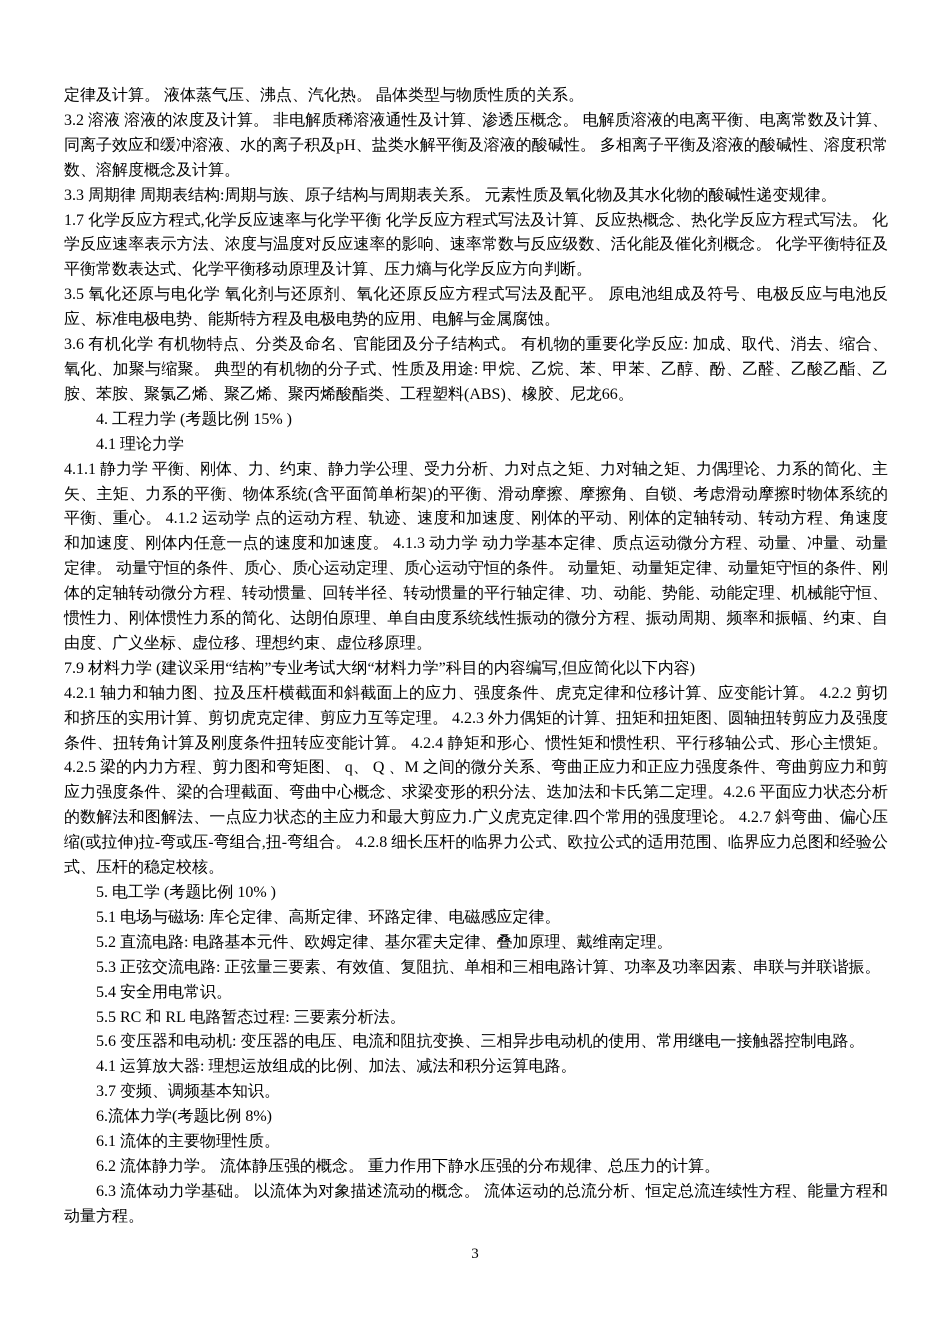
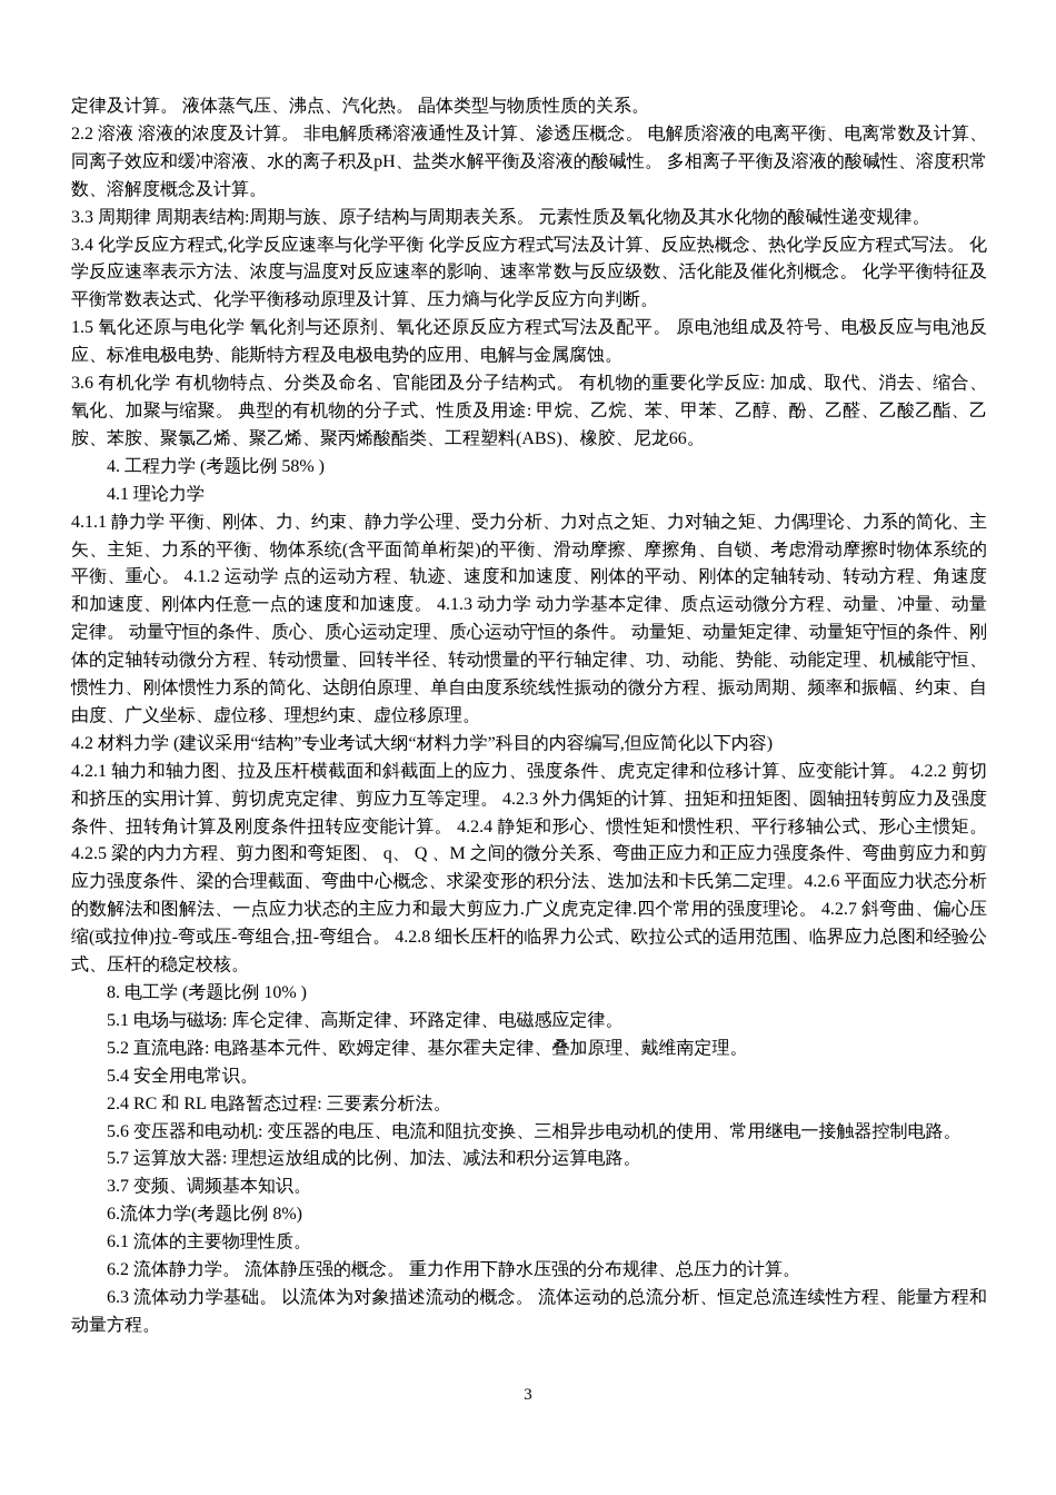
  定律及计算。 液体蒸气压、沸点、汽化热。 晶体类型与物质性质的关系。
- 3.2 溶液 溶液的浓度及计算。 非电解质稀溶液通性及计算、渗透压概念。 电解质溶液的电离平衡、电离常数及计算、同离子效应和缓冲溶液、水的离子积及pH、盐类水解平衡及溶液的酸碱性。 多相离子平衡及溶液的酸碱性、溶度积常数、溶解度概念及计算。
+ 2.2 溶液 溶液的浓度及计算。 非电解质稀溶液通性及计算、渗透压概念。 电解质溶液的电离平衡、电离常数及计算、同离子效应和缓冲溶液、水的离子积及pH、盐类水解平衡及溶液的酸碱性。 多相离子平衡及溶液的酸碱性、溶度积常数、溶解度概念及计算。
  3.3 周期律 周期表结构:周期与族、原子结构与周期表关系。 元素性质及氧化物及其水化物的酸碱性递变规律。
- 1.7 化学反应方程式,化学反应速率与化学平衡 化学反应方程式写法及计算、反应热概念、热化学反应方程式写法。 化学反应速率表示方法、浓度与温度对反应速率的影响、速率常数与反应级数、活化能及催化剂概念。 化学平衡特征及平衡常数表达式、化学平衡移动原理及计算、压力熵与化学反应方向判断。
+ 3.4 化学反应方程式,化学反应速率与化学平衡 化学反应方程式写法及计算、反应热概念、热化学反应方程式写法。 化学反应速率表示方法、浓度与温度对反应速率的影响、速率常数与反应级数、活化能及催化剂概念。 化学平衡特征及平衡常数表达式、化学平衡移动原理及计算、压力熵与化学反应方向判断。
- 3.5 氧化还原与电化学 氧化剂与还原剂、氧化还原反应方程式写法及配平。 原电池组成及符号、电极反应与电池反应、标准电极电势、能斯特方程及电极电势的应用、电解与金属腐蚀。
+ 1.5 氧化还原与电化学 氧化剂与还原剂、氧化还原反应方程式写法及配平。 原电池组成及符号、电极反应与电池反应、标准电极电势、能斯特方程及电极电势的应用、电解与金属腐蚀。
  3.6 有机化学 有机物特点、分类及命名、官能团及分子结构式。 有机物的重要化学反应: 加成、取代、消去、缩合、氧化、加聚与缩聚。 典型的有机物的分子式、性质及用途: 甲烷、乙烷、苯、甲苯、乙醇、酚、乙醛、乙酸乙酯、乙胺、苯胺、聚氯乙烯、聚乙烯、聚丙烯酸酯类、工程塑料(ABS)、橡胶、尼龙66。
- 4. 工程力学 (考题比例 15% )
+ 4. 工程力学 (考题比例 58% )
  4.1 理论力学
  4.1.1 静力学 平衡、刚体、力、约束、静力学公理、受力分析、力对点之矩、力对轴之矩、力偶理论、力系的简化、主矢、主矩、力系的平衡、物体系统(含平面简单桁架)的平衡、滑动摩擦、摩擦角、自锁、考虑滑动摩擦时物体系统的平衡、重心。 4.1.2 运动学 点的运动方程、轨迹、速度和加速度、刚体的平动、刚体的定轴转动、转动方程、角速度和加速度、刚体内任意一点的速度和加速度。 4.1.3 动力学 动力学基本定律、质点运动微分方程、动量、冲量、动量定律。 动量守恒的条件、质心、质心运动定理、质心运动守恒的条件。 动量矩、动量矩定律、动量矩守恒的条件、刚体的定轴转动微分方程、转动惯量、回转半径、转动惯量的平行轴定律、功、动能、势能、动能定理、机械能守恒、惯性力、刚体惯性力系的简化、达朗伯原理、单自由度系统线性振动的微分方程、振动周期、频率和振幅、约束、自由度、广义坐标、虚位移、理想约束、虚位移原理。
- 7.9 材料力学 (建议采用“结构”专业考试大纲“材料力学”科目的内容编写,但应简化以下内容)
+ 4.2 材料力学 (建议采用“结构”专业考试大纲“材料力学”科目的内容编写,但应简化以下内容)
  4.2.1 轴力和轴力图、拉及压杆横截面和斜截面上的应力、强度条件、虎克定律和位移计算、应变能计算。 4.2.2 剪切和挤压的实用计算、剪切虎克定律、剪应力互等定理。 4.2.3 外力偶矩的计算、扭矩和扭矩图、圆轴扭转剪应力及强度条件、扭转角计算及刚度条件扭转应变能计算。 4.2.4 静矩和形心、惯性矩和惯性积、平行移轴公式、形心主惯矩。 4.2.5 梁的内力方程、剪力图和弯矩图、 q、 Q 、M 之间的微分关系、弯曲正应力和正应力强度条件、弯曲剪应力和剪应力强度条件、梁的合理截面、弯曲中心概念、求梁变形的积分法、迭加法和卡氏第二定理。4.2.6 平面应力状态分析的数解法和图解法、一点应力状态的主应力和最大剪应力.广义虎克定律.四个常用的强度理论。 4.2.7 斜弯曲、偏心压缩(或拉伸)拉-弯或压-弯组合,扭-弯组合。 4.2.8 细长压杆的临界力公式、欧拉公式的适用范围、临界应力总图和经验公式、压杆的稳定校核。
- 5. 电工学 (考题比例 10% )
+ 8. 电工学 (考题比例 10% )
  5.1 电场与磁场: 库仑定律、高斯定律、环路定律、电磁感应定律。
  5.2 直流电路: 电路基本元件、欧姆定律、基尔霍夫定律、叠加原理、戴维南定理。
- 5.3 正弦交流电路: 正弦量三要素、有效值、复阻抗、单相和三相电路计算、功率及功率因素、串联与并联谐振。
  5.4 安全用电常识。
- 5.5 RC 和 RL 电路暂态过程: 三要素分析法。
+ 2.4 RC 和 RL 电路暂态过程: 三要素分析法。
  5.6 变压器和电动机: 变压器的电压、电流和阻抗变换、三相异步电动机的使用、常用继电一接触器控制电路。
- 4.1 运算放大器: 理想运放组成的比例、加法、减法和积分运算电路。
+ 5.7 运算放大器: 理想运放组成的比例、加法、减法和积分运算电路。
  3.7 变频、调频基本知识。
  6.流体力学(考题比例 8%)
  6.1 流体的主要物理性质。
  6.2 流体静力学。 流体静压强的概念。 重力作用下静水压强的分布规律、总压力的计算。
  6.3 流体动力学基础。 以流体为对象描述流动的概念。 流体运动的总流分析、恒定总流连续性方程、能量方程和动量方程。
  3
